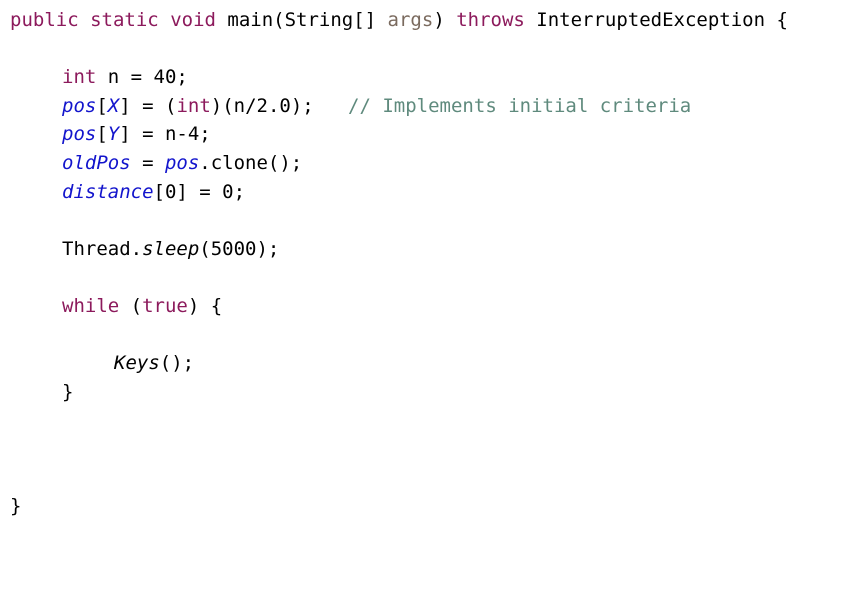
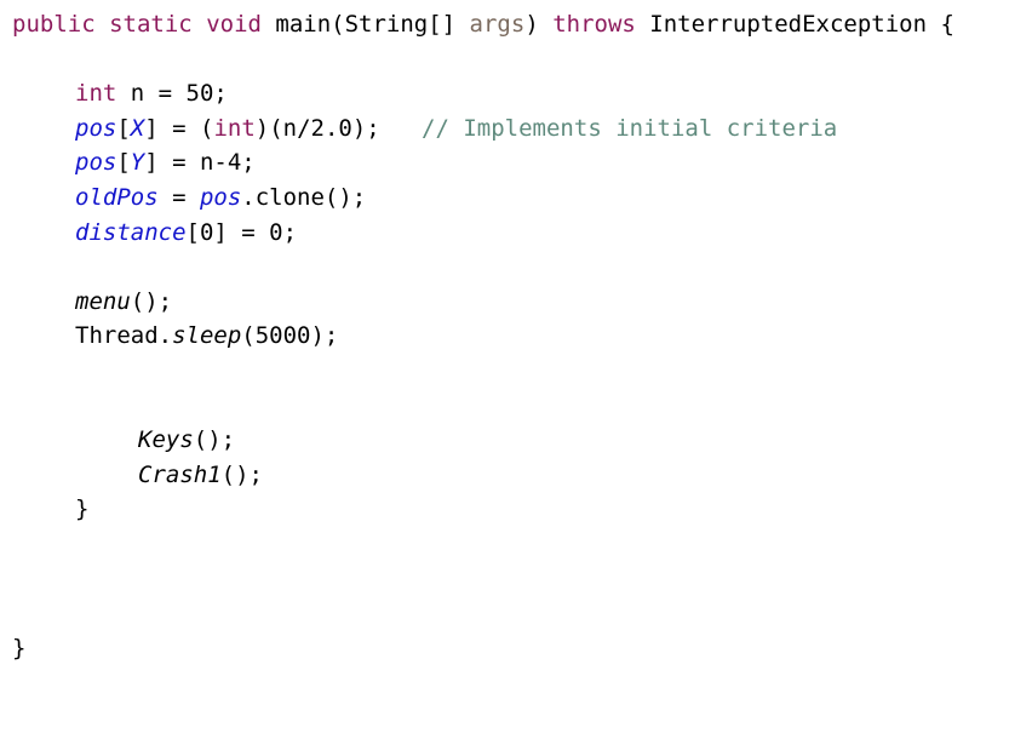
  public static void main(String[] args) throws InterruptedException {
- int n = 40;
+ int n = 50;
  pos[X] = (int)(n/2.0); // Implements initial criteria
  pos[Y] = n-4;
  oldPos = pos.clone();
  distance[0] = 0;
+ menu();
  Thread.sleep(5000);
- while (true) {
  Keys();
+ Crash1();
  }
  }
